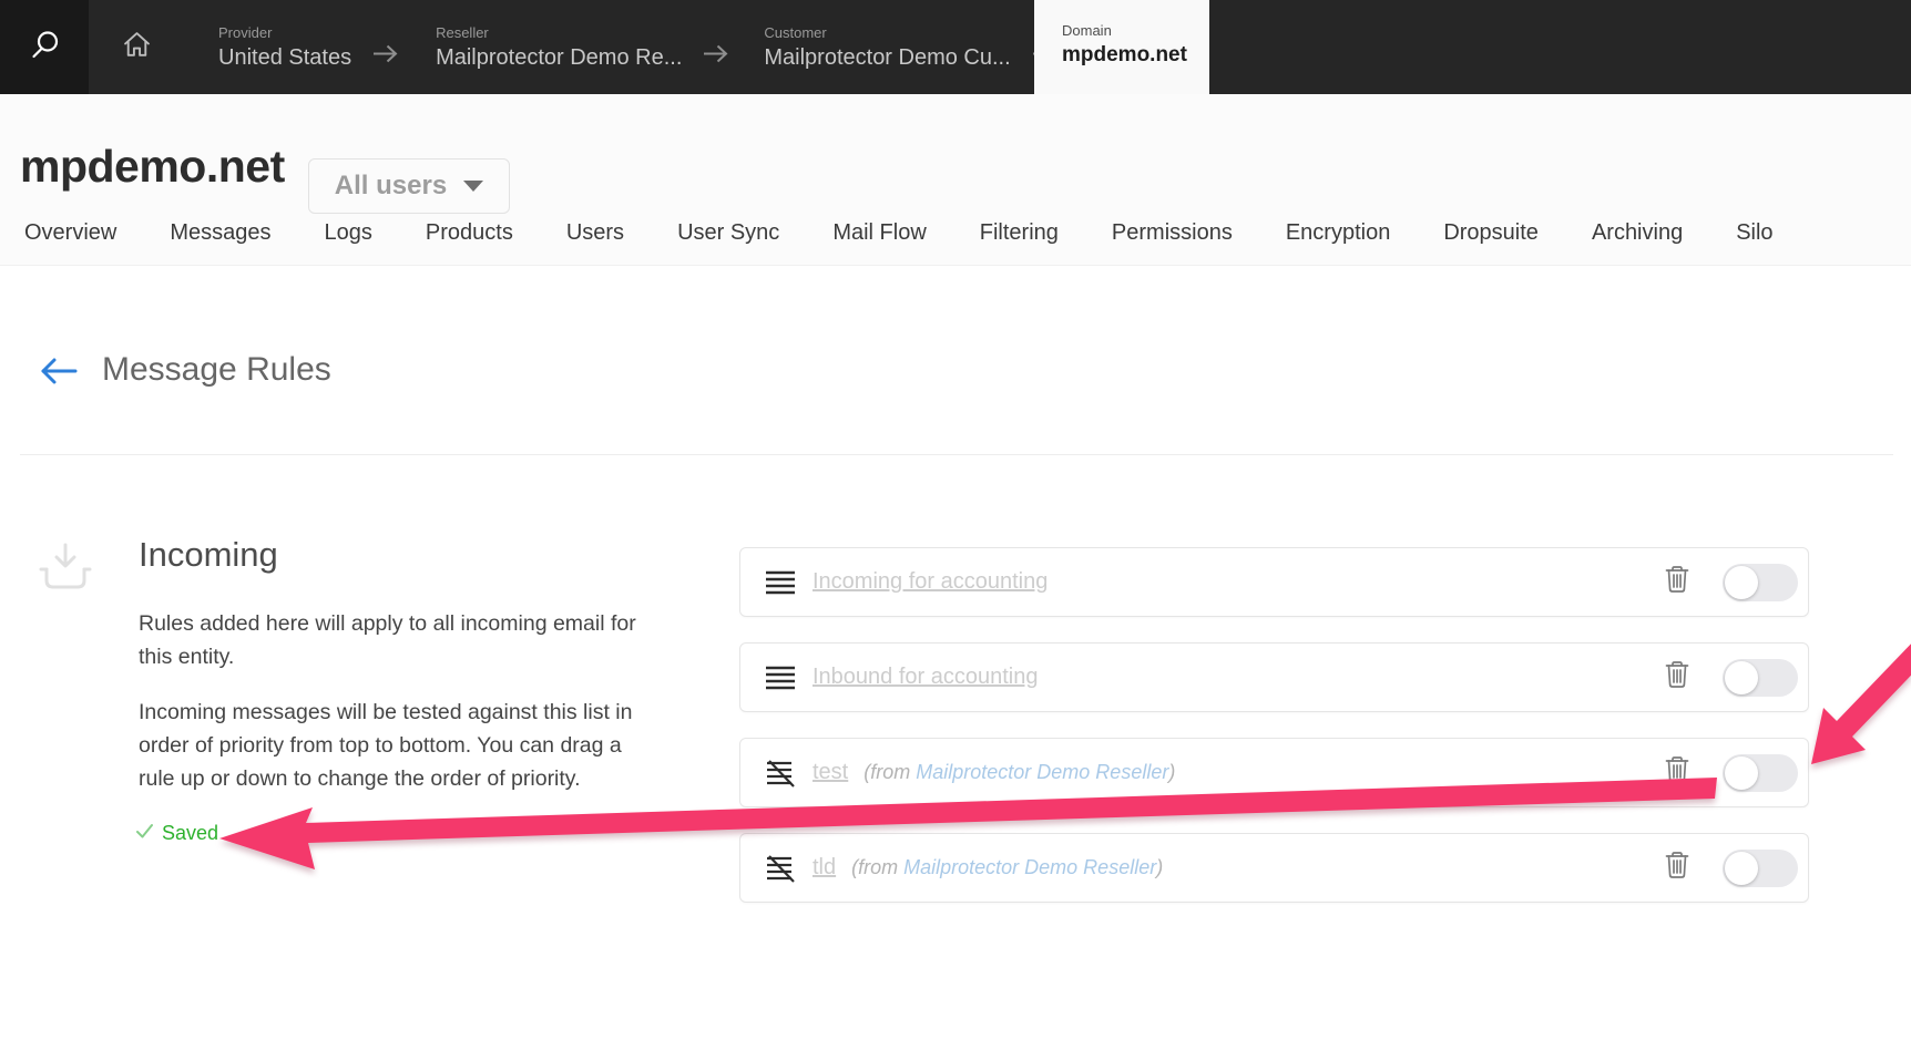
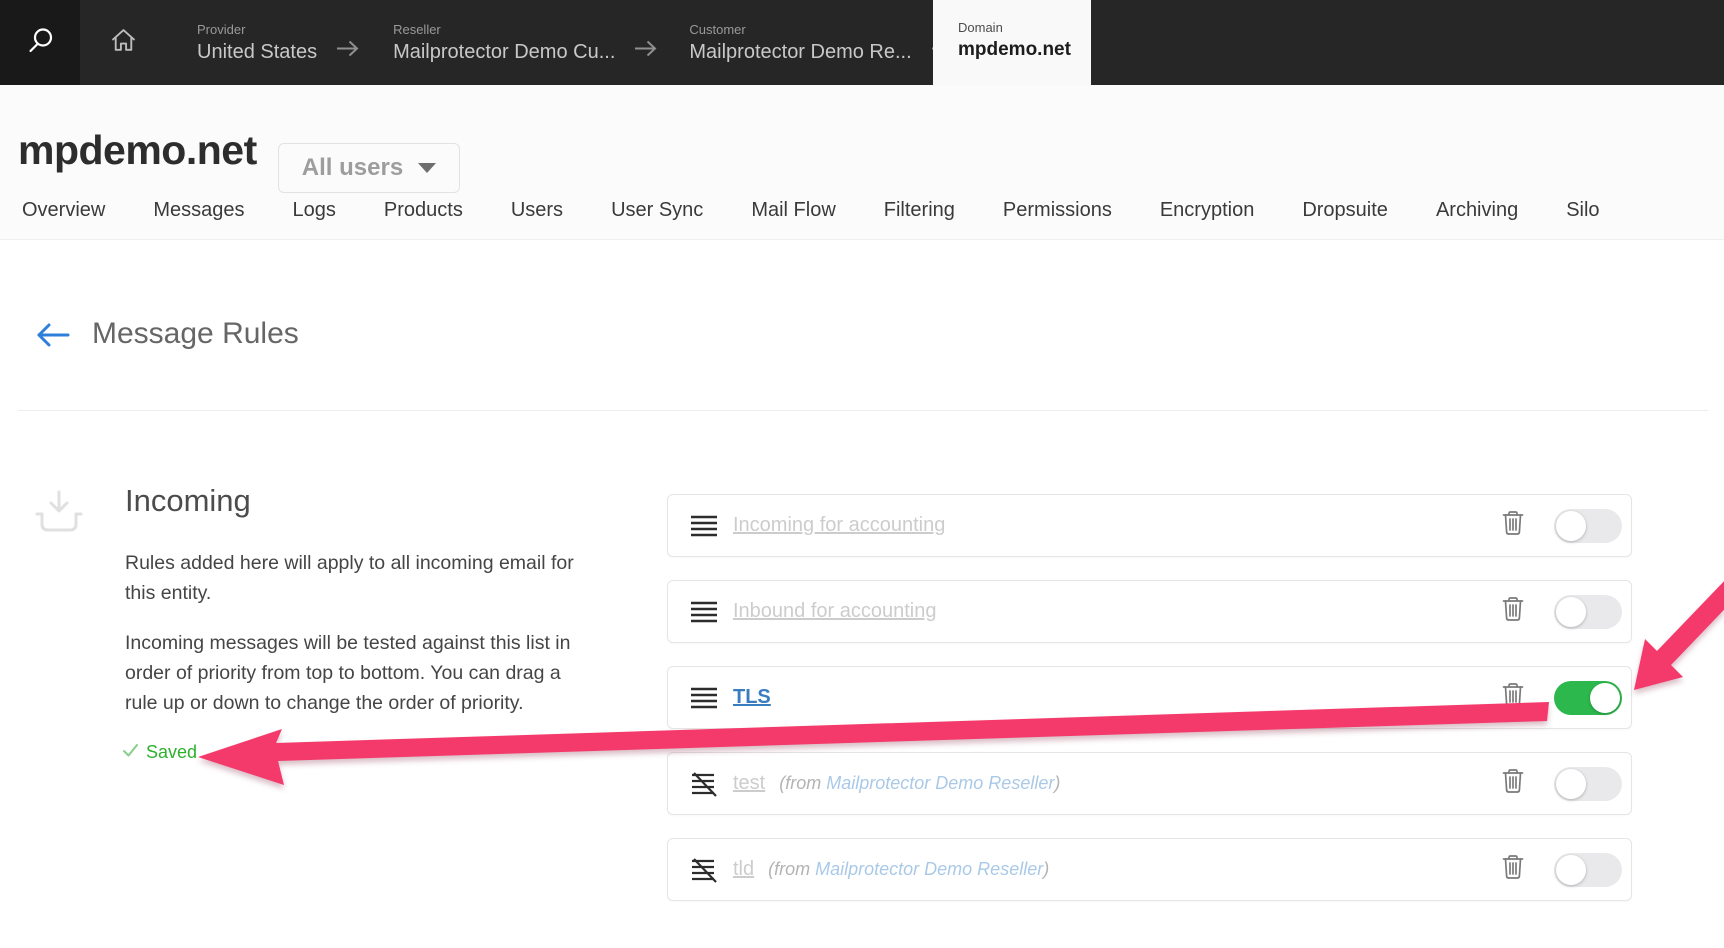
  Provider
  United States
  Reseller
- Mailprotector Demo Re...
+ Mailprotector Demo Cu...
  Customer
- Mailprotector Demo Cu...
+ Mailprotector Demo Re...
  Domain
  mpdemo.net
  mpdemo.net
  All users
  Overview
  Messages
  Logs
  Products
  Users
  User Sync
  Mail Flow
  Filtering
  Permissions
  Encryption
  Dropsuite
  Archiving
  Silo
  Message Rules
  Incoming
  Rules added here will apply to all incoming email for
  this entity.
  Incoming messages will be tested against this list in
  order of priority from top to bottom. You can drag a
  rule up or down to change the order of priority.
  Saved
  Incoming for accounting
  Inbound for accounting
+ TLS
  test
  (from Mailprotector Demo Reseller)
  tld
  (from Mailprotector Demo Reseller)
